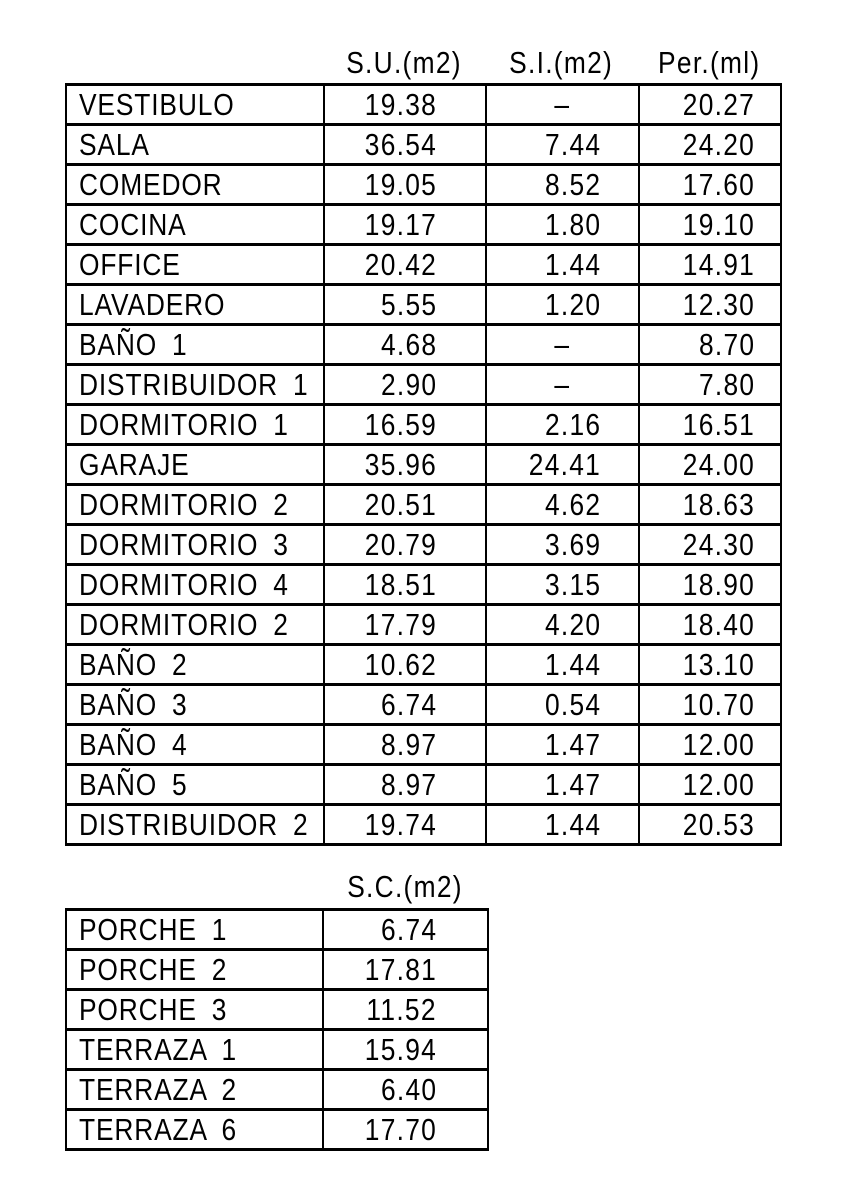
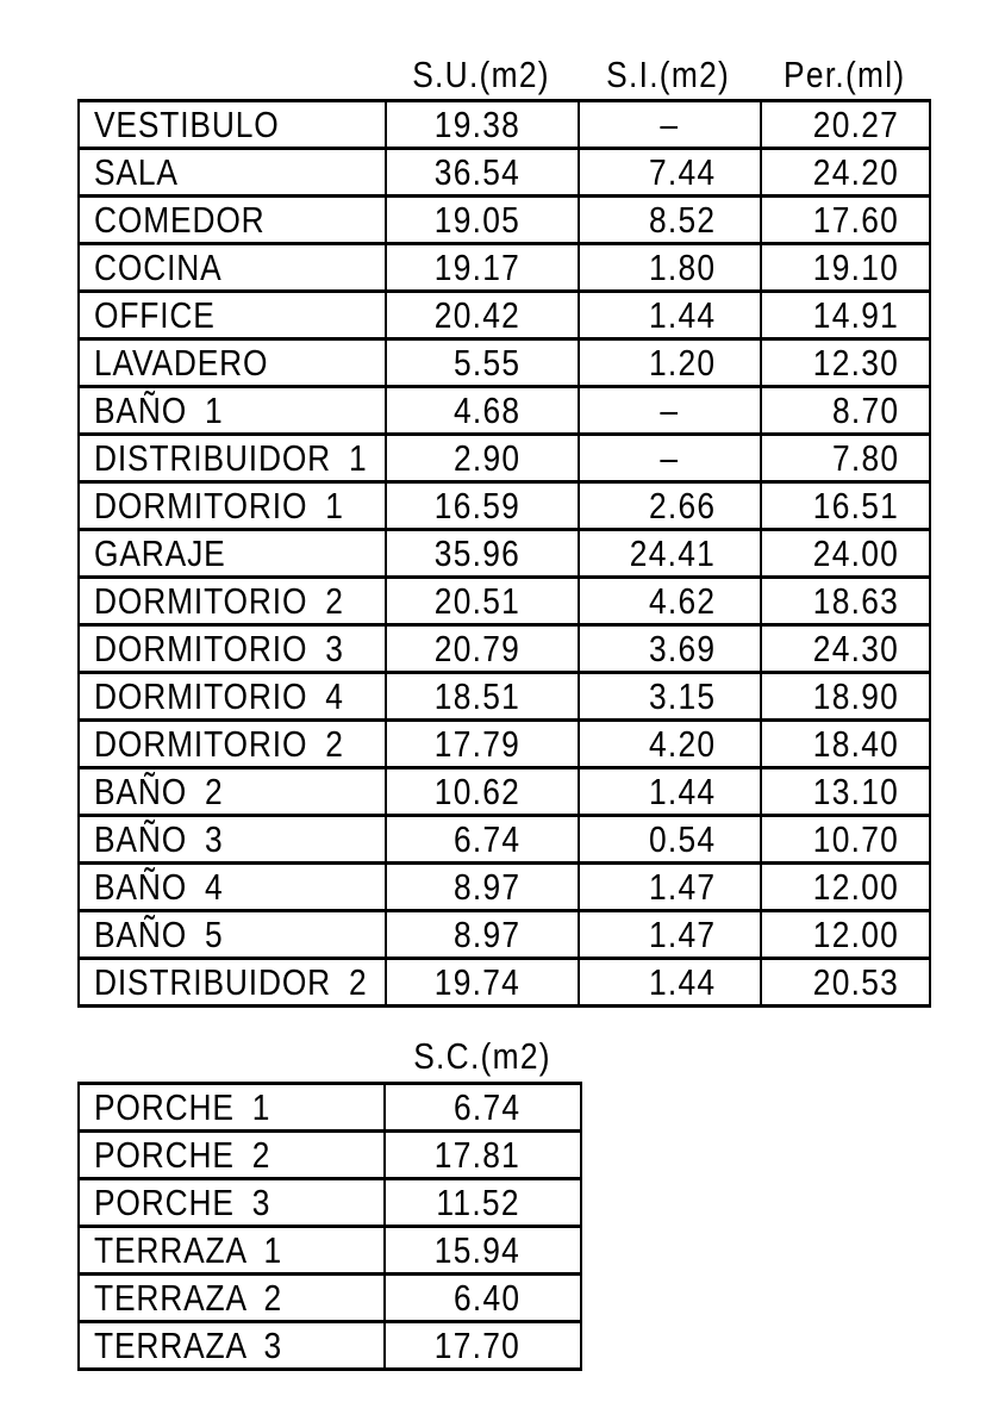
  S.U.(m2)
  S.I.(m2)
  Per.(ml)
  VESTIBULO	19.38	–	20.27
  SALA	36.54	7.44	24.20
  COMEDOR	19.05	8.52	17.60
  COCINA	19.17	1.80	19.10
  OFFICE	20.42	1.44	14.91
  LAVADERO	5.55	1.20	12.30
  BAÑO 1	4.68	–	8.70
  DISTRIBUIDOR 1	2.90	–	7.80
- DORMITORIO 1	16.59	2.16	16.51
+ DORMITORIO 1	16.59	2.66	16.51
  GARAJE	35.96	24.41	24.00
  DORMITORIO 2	20.51	4.62	18.63
  DORMITORIO 3	20.79	3.69	24.30
  DORMITORIO 4	18.51	3.15	18.90
  DORMITORIO 2	17.79	4.20	18.40
  BAÑO 2	10.62	1.44	13.10
  BAÑO 3	6.74	0.54	10.70
  BAÑO 4	8.97	1.47	12.00
  BAÑO 5	8.97	1.47	12.00
  DISTRIBUIDOR 2	19.74	1.44	20.53
  S.C.(m2)
  PORCHE 1	6.74
  PORCHE 2	17.81
  PORCHE 3	11.52
  TERRAZA 1	15.94
  TERRAZA 2	6.40
- TERRAZA 6	17.70
+ TERRAZA 3	17.70
